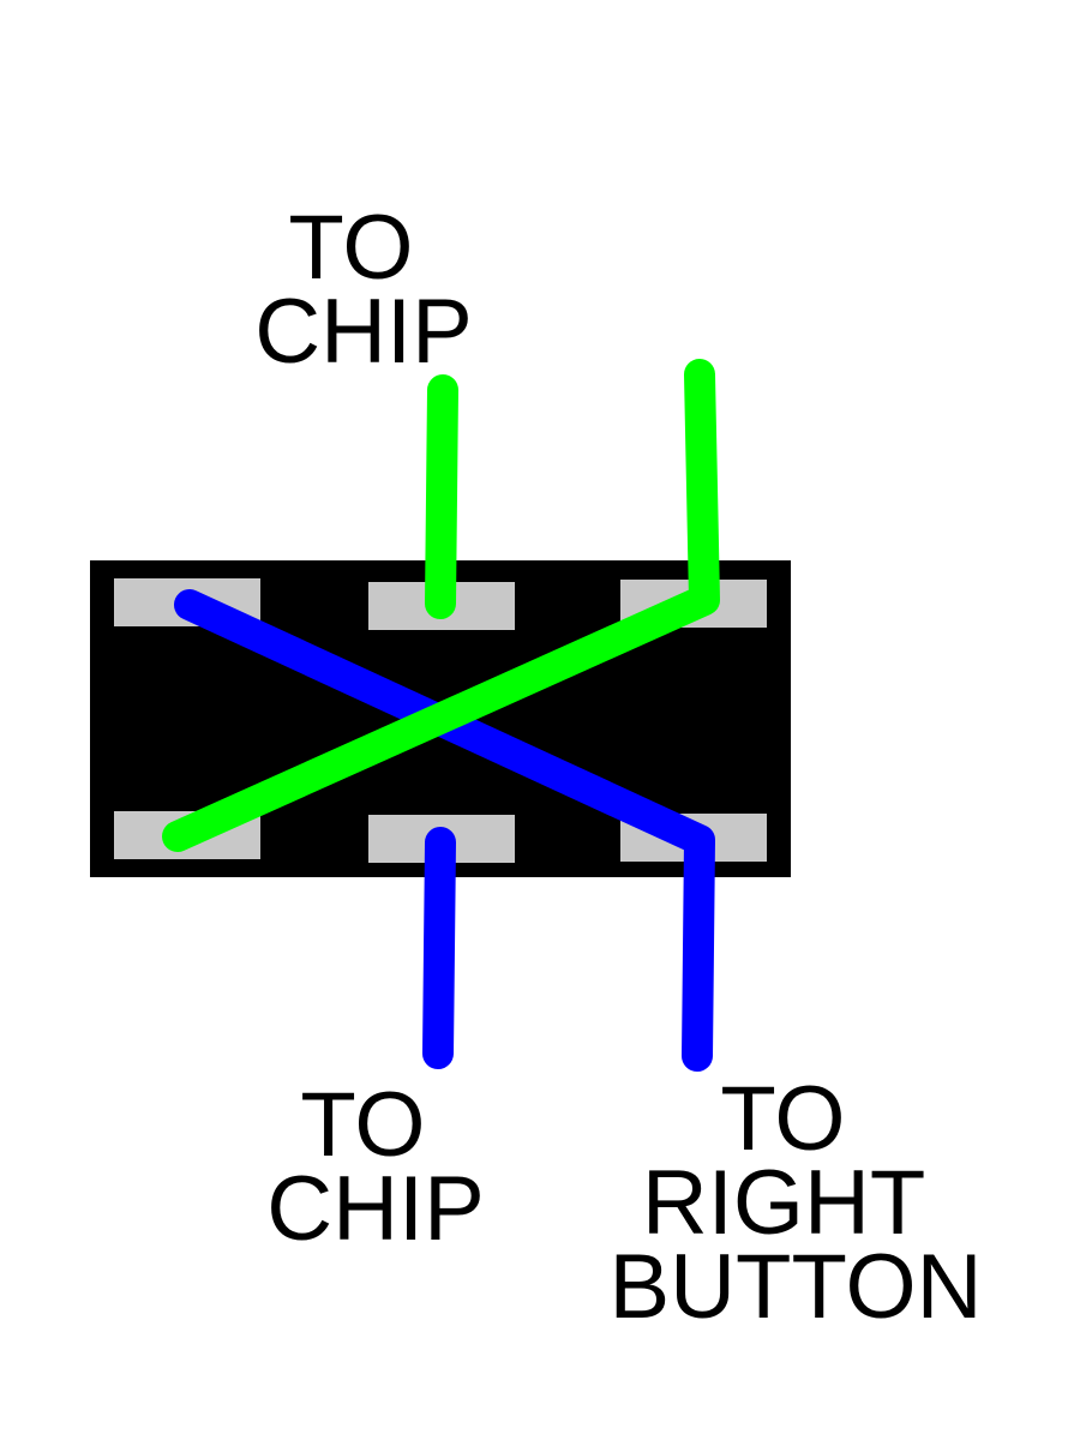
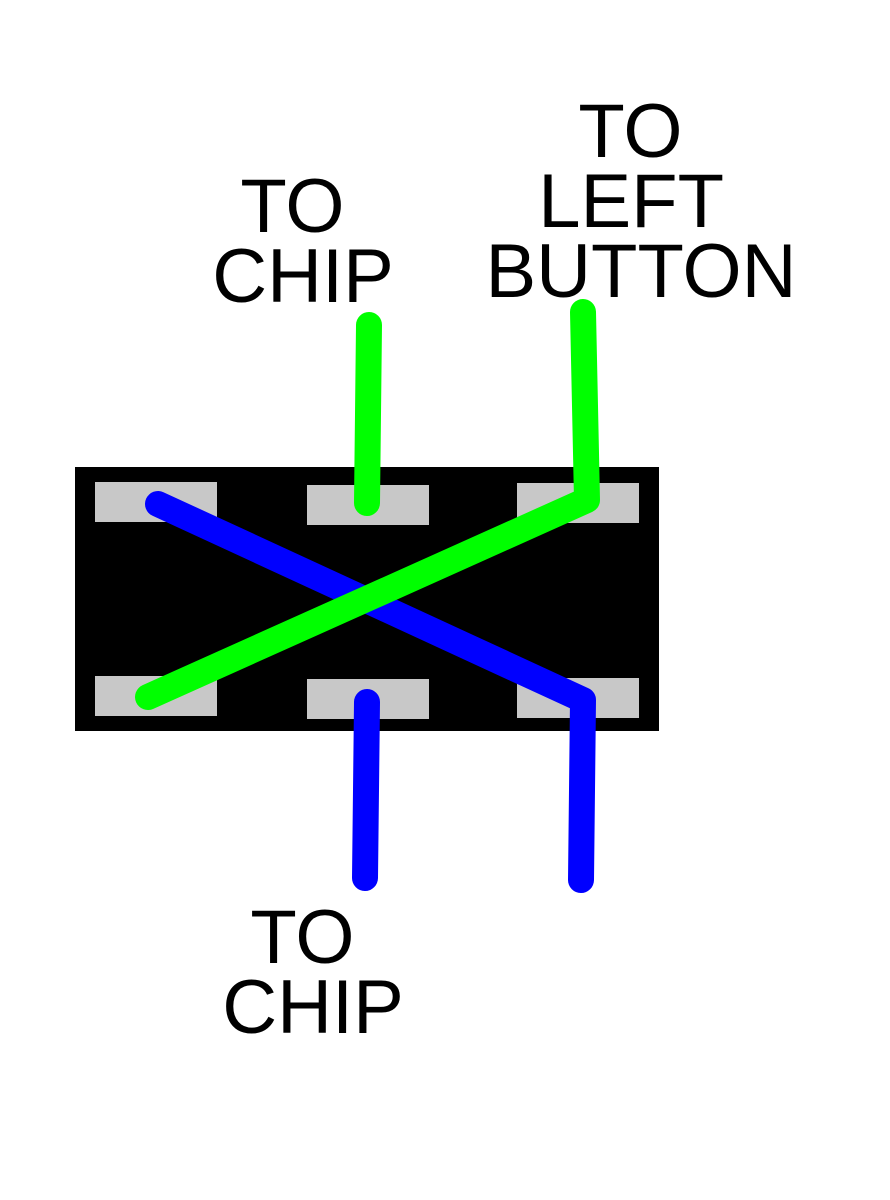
  TO CHIP
+ TO LEFT BUTTON
  TO CHIP
- TO RIGHT BUTTON
